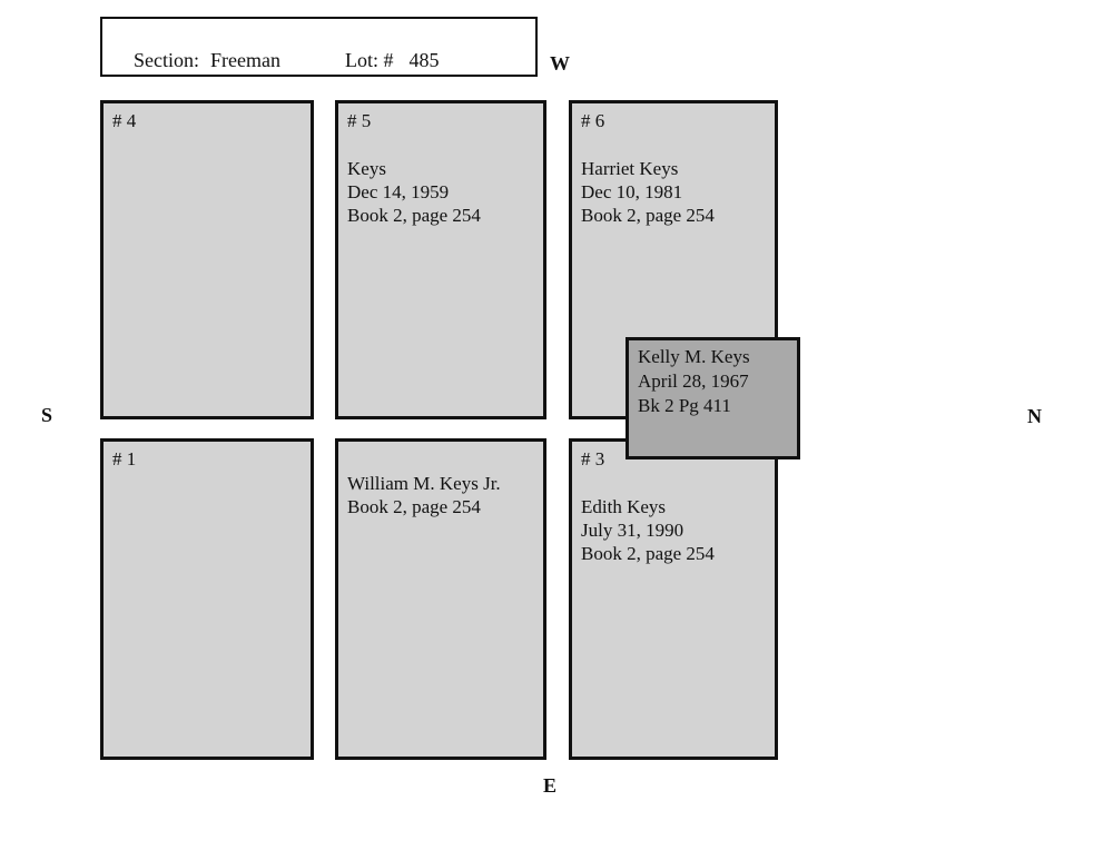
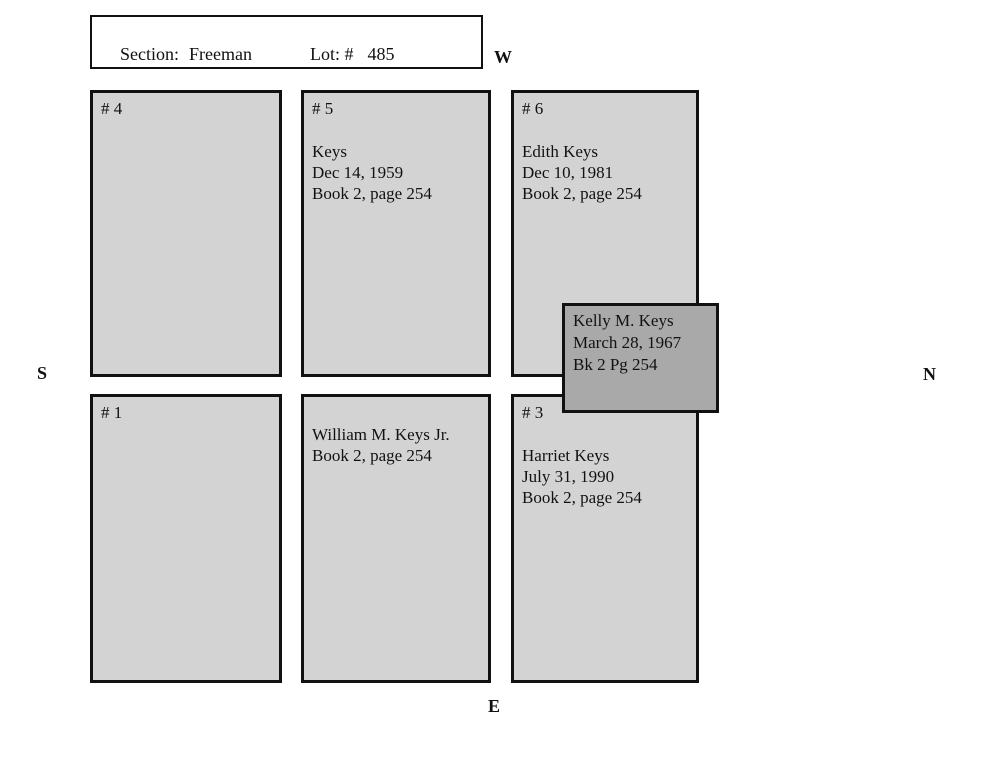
  Section: Freeman Lot: # 485
  W
  S
  N
  E
  # 4
  # 5
  Keys
  Dec 14, 1959
  Book 2, page 254
  # 6
- Harriet Keys
+ Edith Keys
  Dec 10, 1981
  Book 2, page 254
  # 1
  William M. Keys Jr.
  Book 2, page 254
  # 3
- Edith Keys
+ Harriet Keys
  July 31, 1990
  Book 2, page 254
  Kelly M. Keys
- April 28, 1967
+ March 28, 1967
- Bk 2 Pg 411
+ Bk 2 Pg 254
